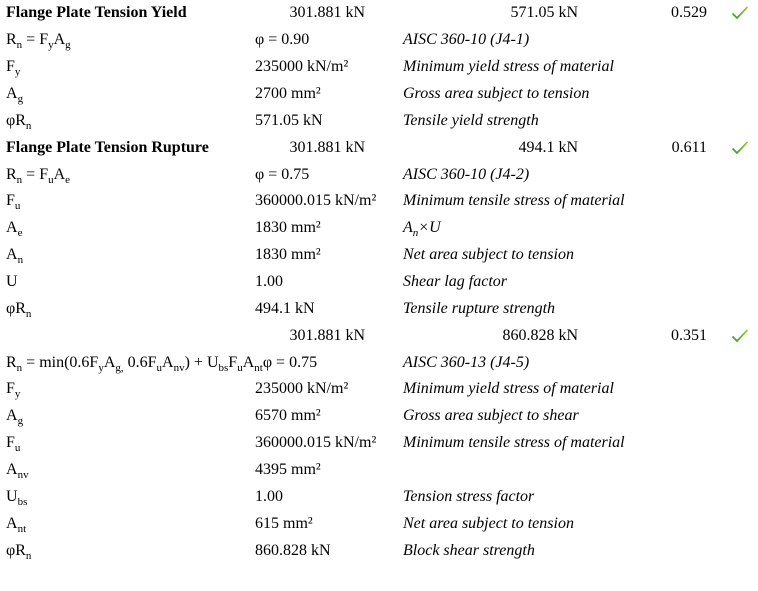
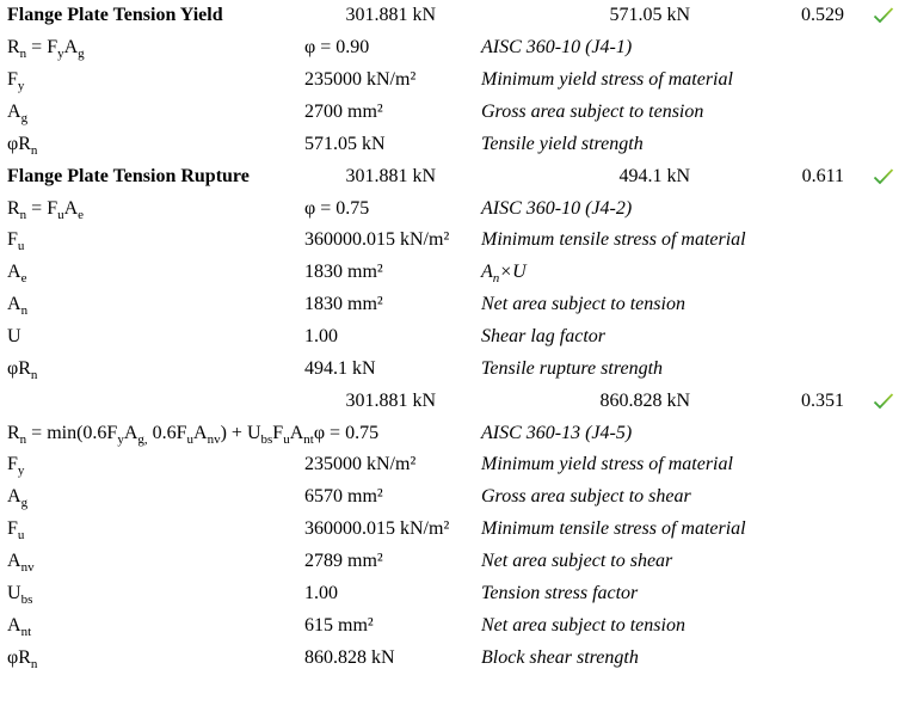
  Flange Plate Tension Yield
  301.881 kN
  571.05 kN
  0.529
  Rn = FyAg
  φ = 0.90
  AISC 360-10 (J4-1)
  Fy
  235000 kN/m²
  Minimum yield stress of material
  Ag
  2700 mm²
  Gross area subject to tension
  φRn
  571.05 kN
  Tensile yield strength
  Flange Plate Tension Rupture
  301.881 kN
  494.1 kN
  0.611
  Rn = FuAe
  φ = 0.75
  AISC 360-10 (J4-2)
  Fu
  360000.015 kN/m²
  Minimum tensile stress of material
  Ae
  1830 mm²
  An×U
  An
  1830 mm²
  Net area subject to tension
  U
  1.00
  Shear lag factor
  φRn
  494.1 kN
  Tensile rupture strength
  301.881 kN
  860.828 kN
  0.351
  Rn = min(0.6FyAg, 0.6FuAnv) + UbsFuAnt
  φ = 0.75
  AISC 360-13 (J4-5)
  Fy
  235000 kN/m²
  Minimum yield stress of material
  Ag
  6570 mm²
  Gross area subject to shear
  Fu
  360000.015 kN/m²
  Minimum tensile stress of material
  Anv
- 4395 mm²
+ 2789 mm²
+ Net area subject to shear
  Ubs
  1.00
  Tension stress factor
  Ant
  615 mm²
  Net area subject to tension
  φRn
  860.828 kN
  Block shear strength
